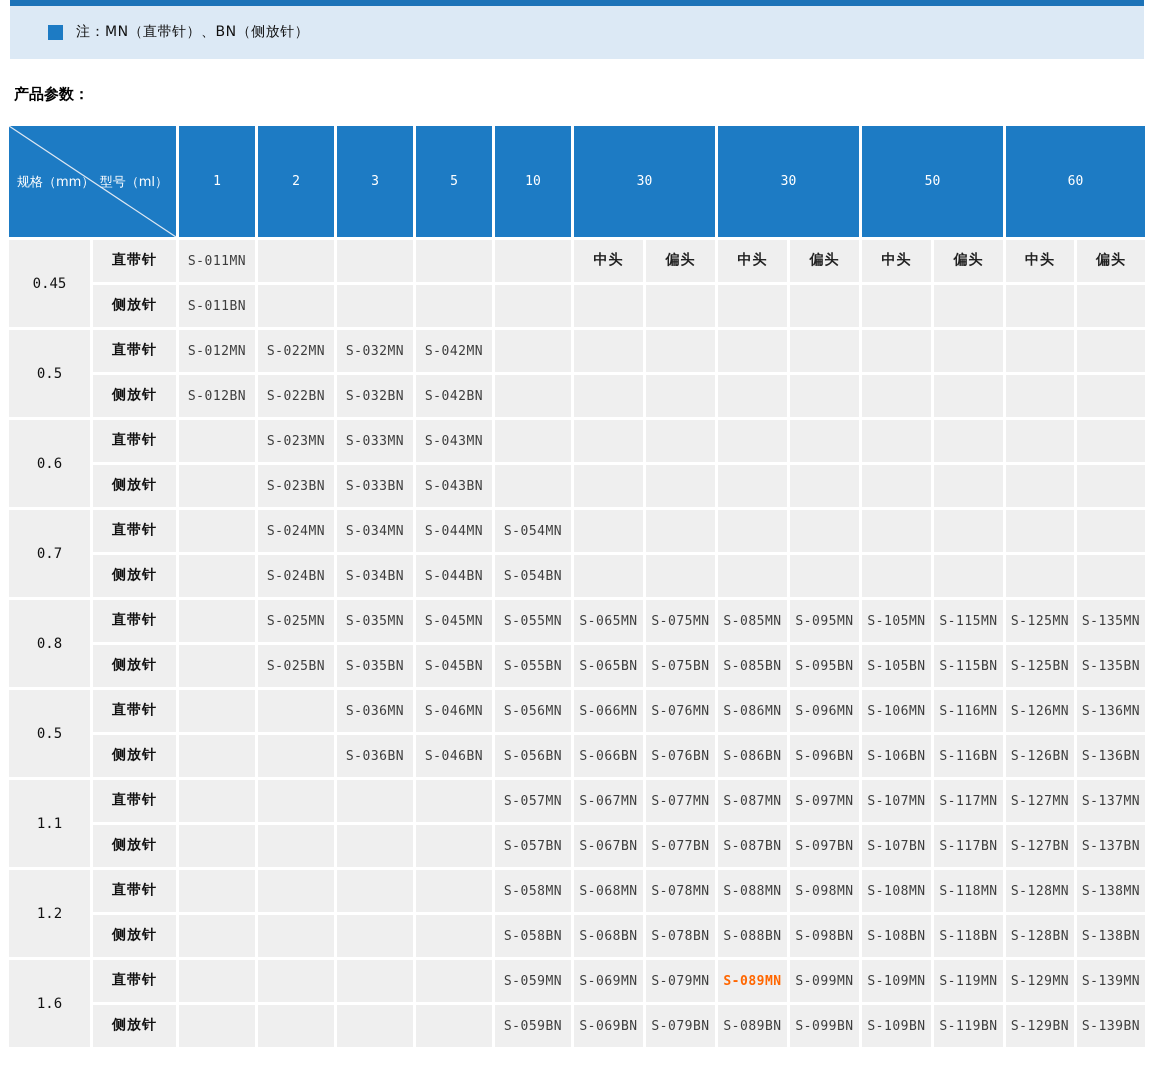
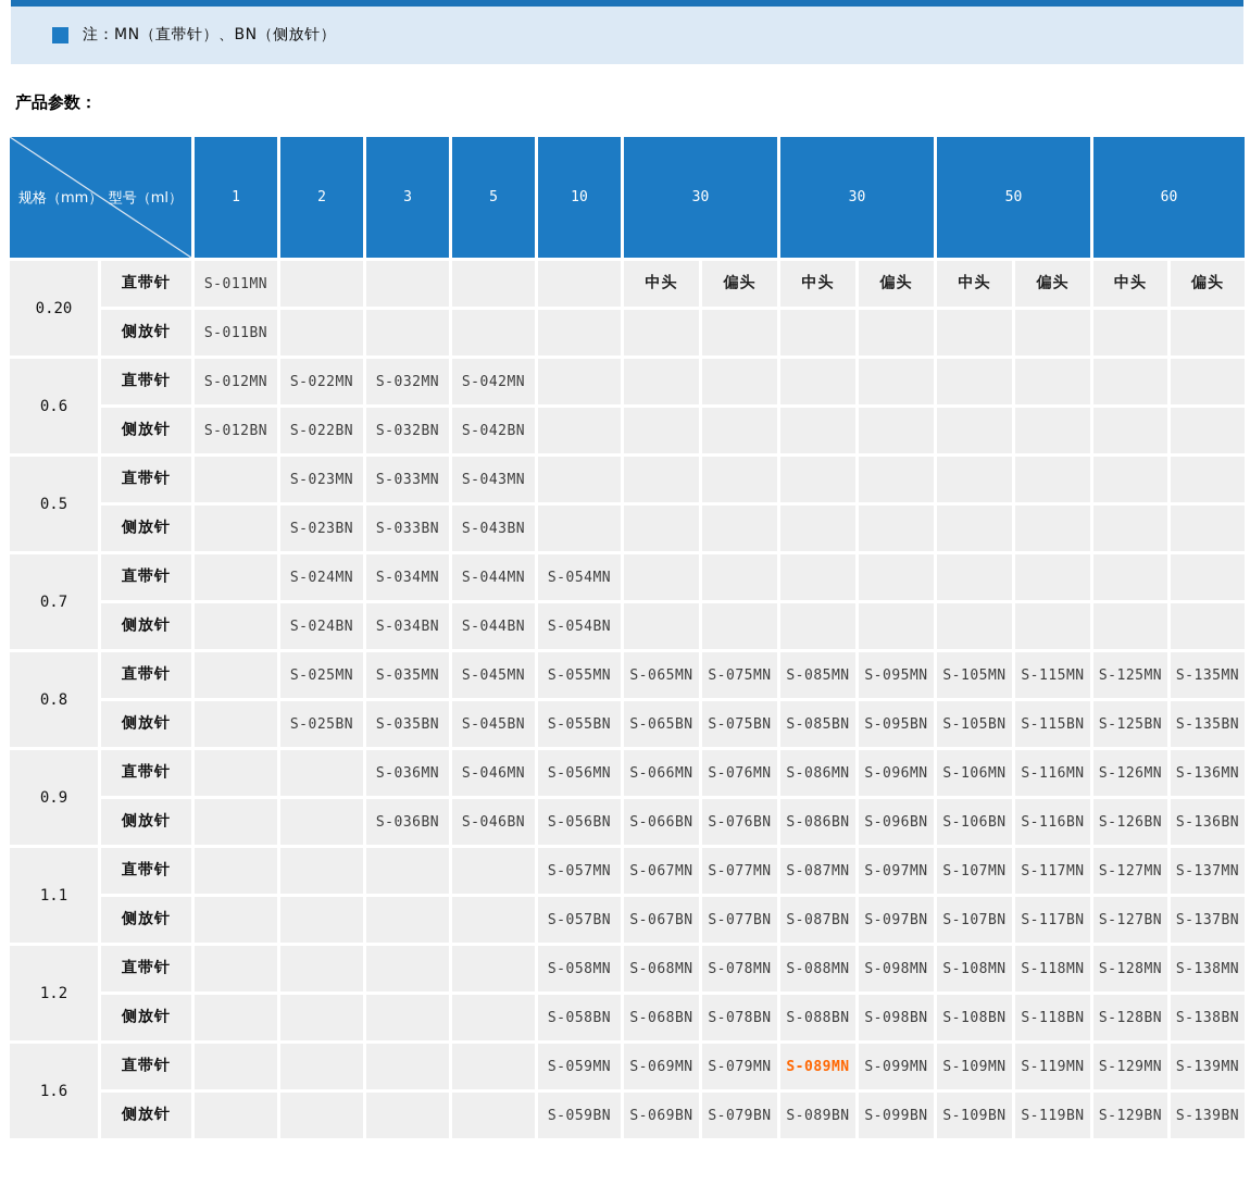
  注：MN（直带针）、BN（侧放针）
  产品参数：
  规格（mm） 型号（ml）	1	2	3	5	10	30	30	50	60
- 0.45	直带针	S-011MN					中头	偏头	中头	偏头	中头	偏头	中头	偏头
+ 0.20	直带针	S-011MN					中头	偏头	中头	偏头	中头	偏头	中头	偏头
  侧放针	S-011BN
- 0.5	直带针	S-012MN	S-022MN	S-032MN	S-042MN
+ 0.6	直带针	S-012MN	S-022MN	S-032MN	S-042MN
  侧放针	S-012BN	S-022BN	S-032BN	S-042BN
- 0.6	直带针		S-023MN	S-033MN	S-043MN
+ 0.5	直带针		S-023MN	S-033MN	S-043MN
  侧放针		S-023BN	S-033BN	S-043BN
  0.7	直带针		S-024MN	S-034MN	S-044MN	S-054MN
  侧放针		S-024BN	S-034BN	S-044BN	S-054BN
  0.8	直带针		S-025MN	S-035MN	S-045MN	S-055MN	S-065MN	S-075MN	S-085MN	S-095MN	S-105MN	S-115MN	S-125MN	S-135MN
  侧放针		S-025BN	S-035BN	S-045BN	S-055BN	S-065BN	S-075BN	S-085BN	S-095BN	S-105BN	S-115BN	S-125BN	S-135BN
- 0.5	直带针			S-036MN	S-046MN	S-056MN	S-066MN	S-076MN	S-086MN	S-096MN	S-106MN	S-116MN	S-126MN	S-136MN
+ 0.9	直带针			S-036MN	S-046MN	S-056MN	S-066MN	S-076MN	S-086MN	S-096MN	S-106MN	S-116MN	S-126MN	S-136MN
  侧放针			S-036BN	S-046BN	S-056BN	S-066BN	S-076BN	S-086BN	S-096BN	S-106BN	S-116BN	S-126BN	S-136BN
  1.1	直带针					S-057MN	S-067MN	S-077MN	S-087MN	S-097MN	S-107MN	S-117MN	S-127MN	S-137MN
  侧放针					S-057BN	S-067BN	S-077BN	S-087BN	S-097BN	S-107BN	S-117BN	S-127BN	S-137BN
  1.2	直带针					S-058MN	S-068MN	S-078MN	S-088MN	S-098MN	S-108MN	S-118MN	S-128MN	S-138MN
  侧放针					S-058BN	S-068BN	S-078BN	S-088BN	S-098BN	S-108BN	S-118BN	S-128BN	S-138BN
  1.6	直带针					S-059MN	S-069MN	S-079MN	S-089MN	S-099MN	S-109MN	S-119MN	S-129MN	S-139MN
  侧放针					S-059BN	S-069BN	S-079BN	S-089BN	S-099BN	S-109BN	S-119BN	S-129BN	S-139BN
